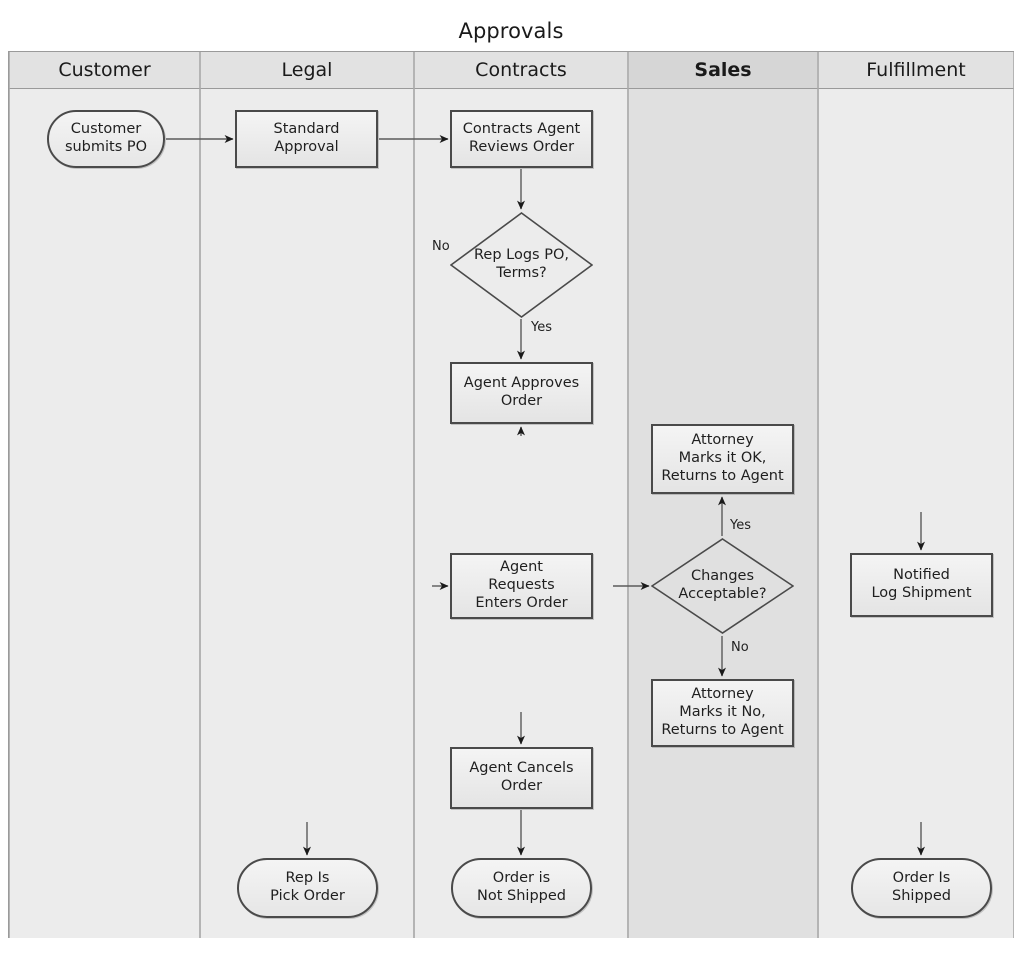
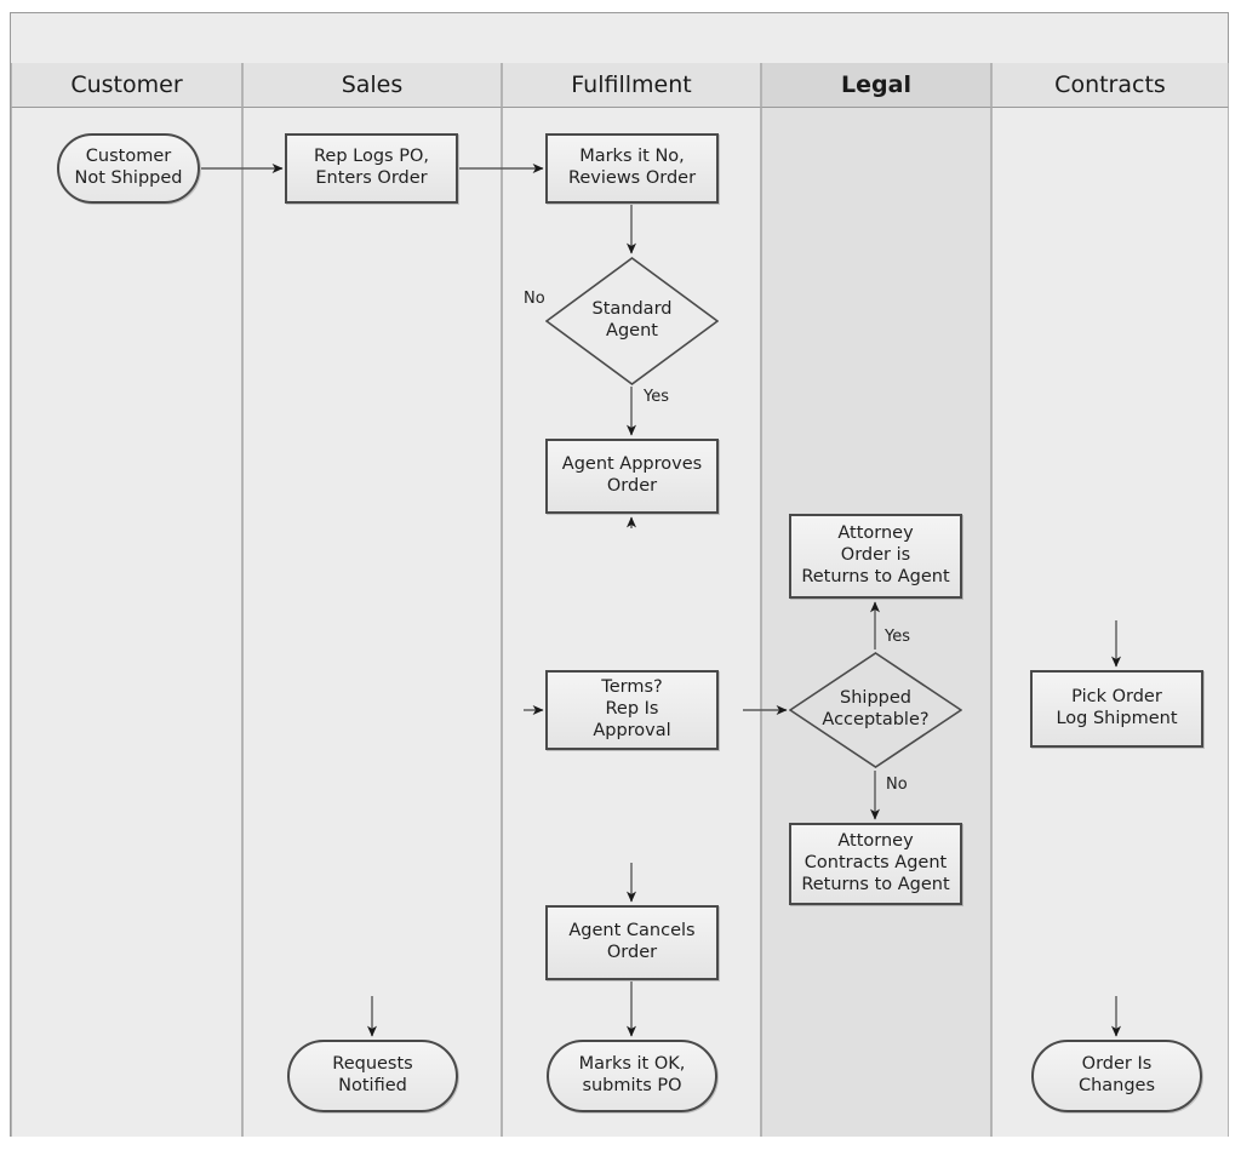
  Customer
- Legal
+ Sales
- Contracts
+ Fulfillment
- Sales
+ Legal
- Fulfillment
+ Contracts
- Approvals
  Customer
- submits PO
+ Not Shipped
- Standard
+ Rep Logs PO,
- Approval
+ Enters Order
- Contracts Agent
+ Marks it No,
  Reviews Order
- Rep Logs PO,
+ Standard
- Terms?
+ Agent
  Agent Approves
  Order
  Attorney
- Marks it OK,
+ Order is
  Returns to Agent
- Agent
+ Terms?
- Requests
+ Rep Is
- Enters Order
+ Approval
- Changes
+ Shipped
  Acceptable?
- Notified
+ Pick Order
  Log Shipment
  Attorney
- Marks it No,
+ Contracts Agent
  Returns to Agent
  Agent Cancels
  Order
- Rep Is
+ Requests
- Pick Order
+ Notified
- Order is
+ Marks it OK,
- Not Shipped
+ submits PO
  Order Is
- Shipped
+ Changes
  No
  Yes
  Yes
  No
